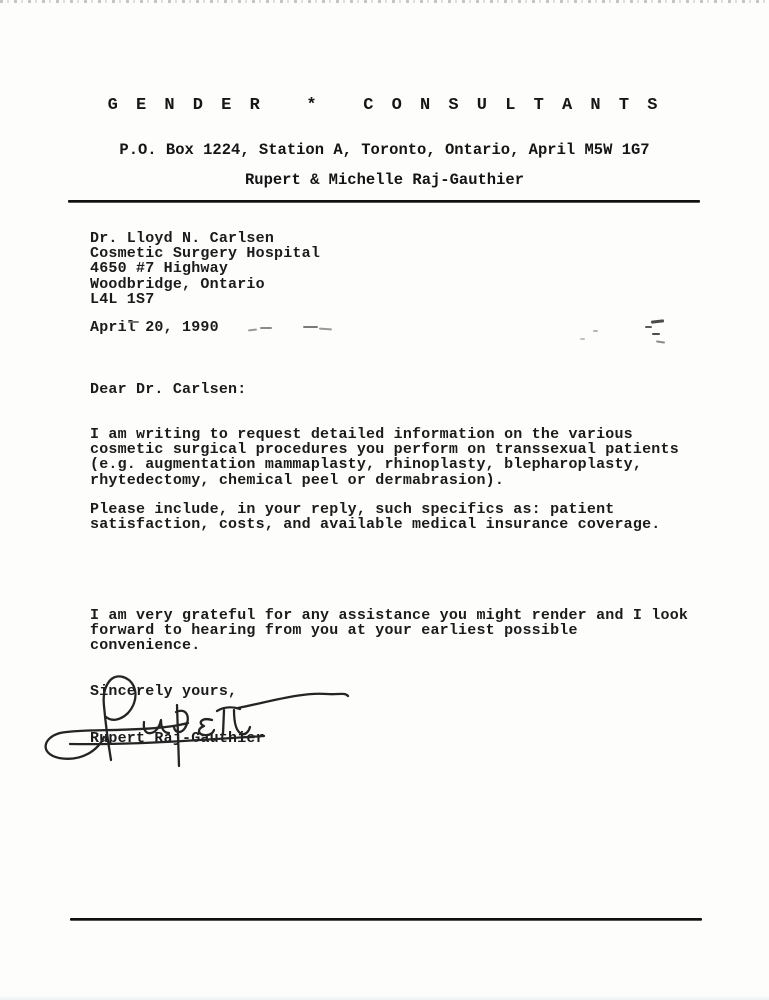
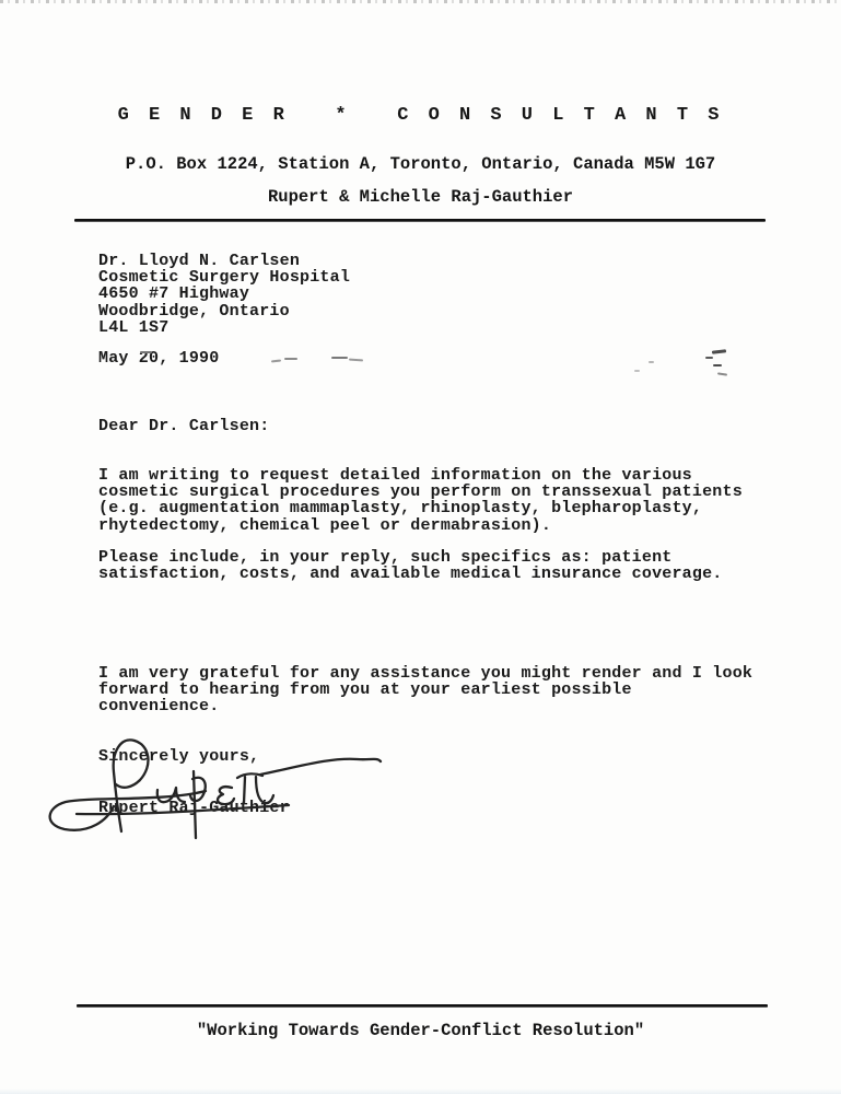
  G E N D E R * C O N S U L T A N T S
- P.O. Box 1224, Station A, Toronto, Ontario, April M5W 1G7
+ P.O. Box 1224, Station A, Toronto, Ontario, Canada M5W 1G7
  Rupert & Michelle Raj-Gauthier
  Dr. Lloyd N. Carlsen
  Cosmetic Surgery Hospital
  4650 #7 Highway
  Woodbridge, Ontario
  L4L 1S7
- April 20, 1990
+ May 20, 1990
  Dear Dr. Carlsen:
  I am writing to request detailed information on the various
  cosmetic surgical procedures you perform on transsexual patients
  (e.g. augmentation mammaplasty, rhinoplasty, blepharoplasty,
  rhytedectomy, chemical peel or dermabrasion).
  Please include, in your reply, such specifics as: patient
  satisfaction, costs, and available medical insurance coverage.
  I am very grateful for any assistance you might render and I look
  forward to hearing from you at your earliest possible
  convenience.
  Sncerely yours,
+ "Working Towards Gender-Conflict Resolution"
